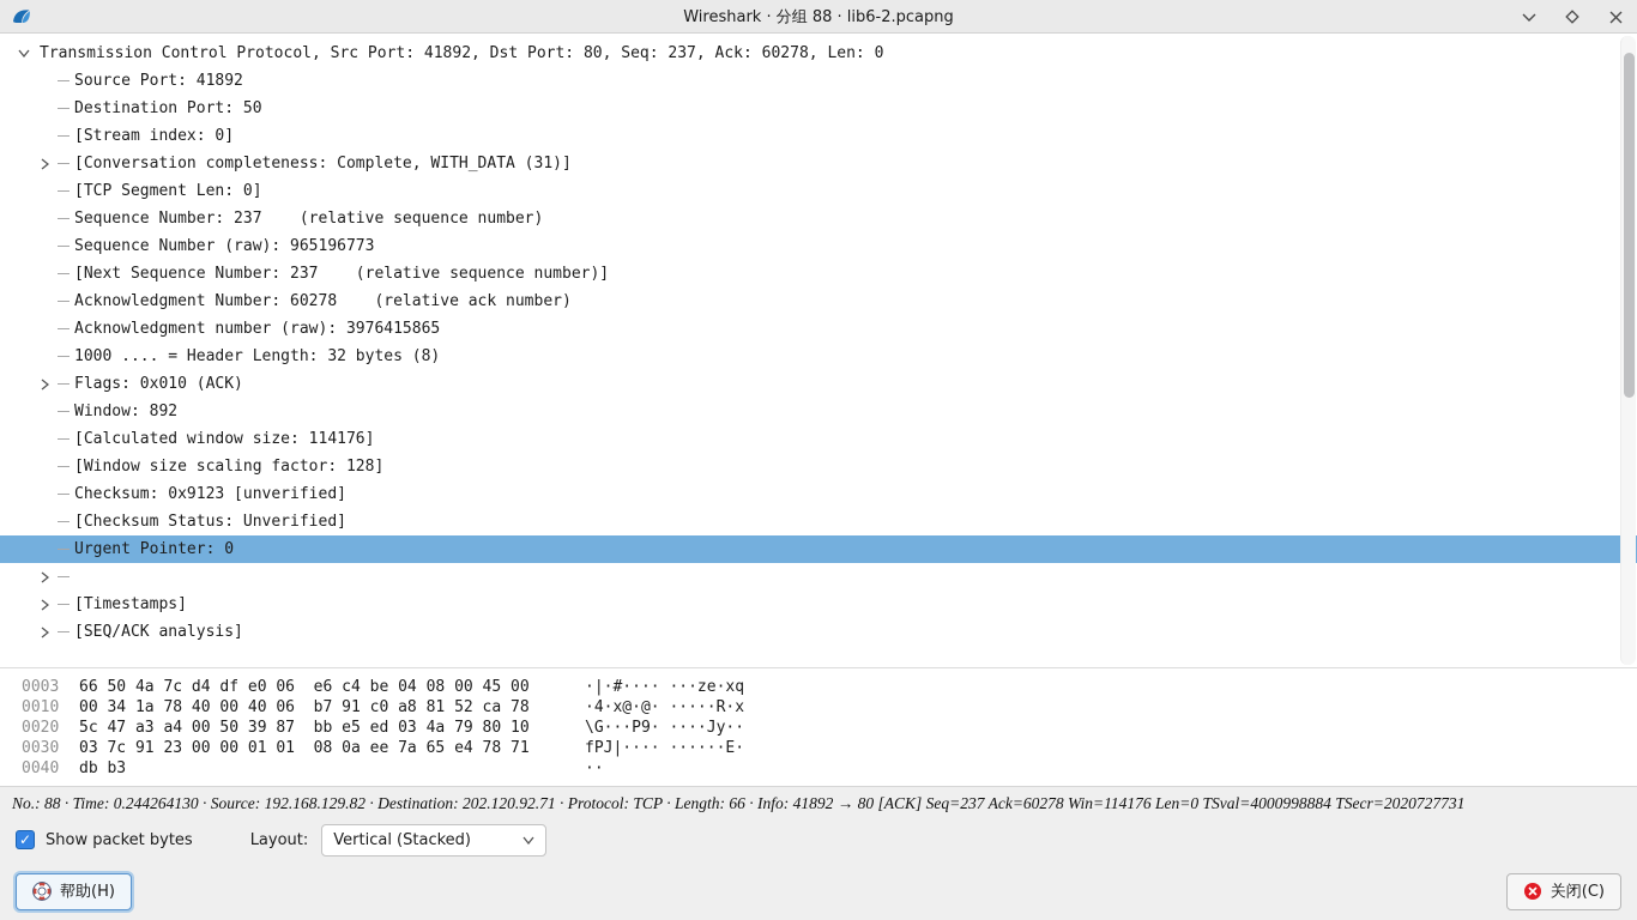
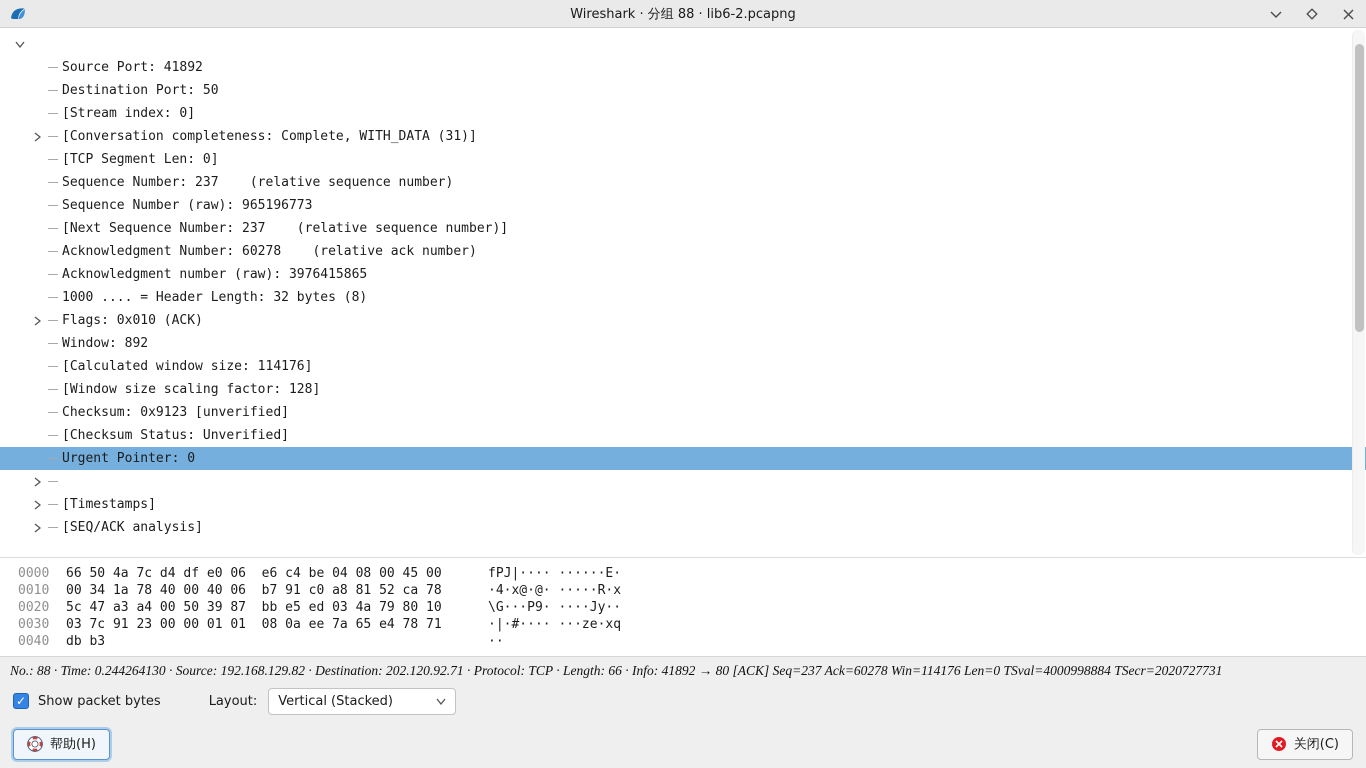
  Wireshark · 分组 88 · lib6-2.pcapng
- Transmission Control Protocol, Src Port: 41892, Dst Port: 80, Seq: 237, Ack: 60278, Len: 0
  Source Port: 41892
  Destination Port: 50
  [Stream index: 0]
  [Conversation completeness: Complete, WITH_DATA (31)]
  [TCP Segment Len: 0]
  Sequence Number: 237 (relative sequence number)
  Sequence Number (raw): 965196773
  [Next Sequence Number: 237 (relative sequence number)]
  Acknowledgment Number: 60278 (relative ack number)
  Acknowledgment number (raw): 3976415865
  1000 .... = Header Length: 32 bytes (8)
  Flags: 0x010 (ACK)
  Window: 892
  [Calculated window size: 114176]
  [Window size scaling factor: 128]
  Checksum: 0x9123 [unverified]
  [Checksum Status: Unverified]
  Urgent Pointer: 0
  [Timestamps]
  [SEQ/ACK analysis]
- 0003
+ 0000
  66 50 4a 7c d4 df e0 06 e6 c4 be 04 08 00 45 00
- ·|·#···· ···ze·xq
+ fPJ|···· ······E·
  0010
  00 34 1a 78 40 00 40 06 b7 91 c0 a8 81 52 ca 78
  ·4·x@·@· ·····R·x
  0020
  5c 47 a3 a4 00 50 39 87 bb e5 ed 03 4a 79 80 10
  \G···P9· ····Jy··
  0030
  03 7c 91 23 00 00 01 01 08 0a ee 7a 65 e4 78 71
- fPJ|···· ······E·
+ ·|·#···· ···ze·xq
  0040
  db b3
  ··
  No.: 88 · Time: 0.244264130 · Source: 192.168.129.82 · Destination: 202.120.92.71 · Protocol: TCP · Length: 66 · Info: 41892 → 80 [ACK] Seq=237 Ack=60278 Win=114176 Len=0 TSval=4000998884 TSecr=2020727731
  ✓
  Show packet bytes
  Layout:
  Vertical (Stacked)
  帮助(H)
  关闭(C)
